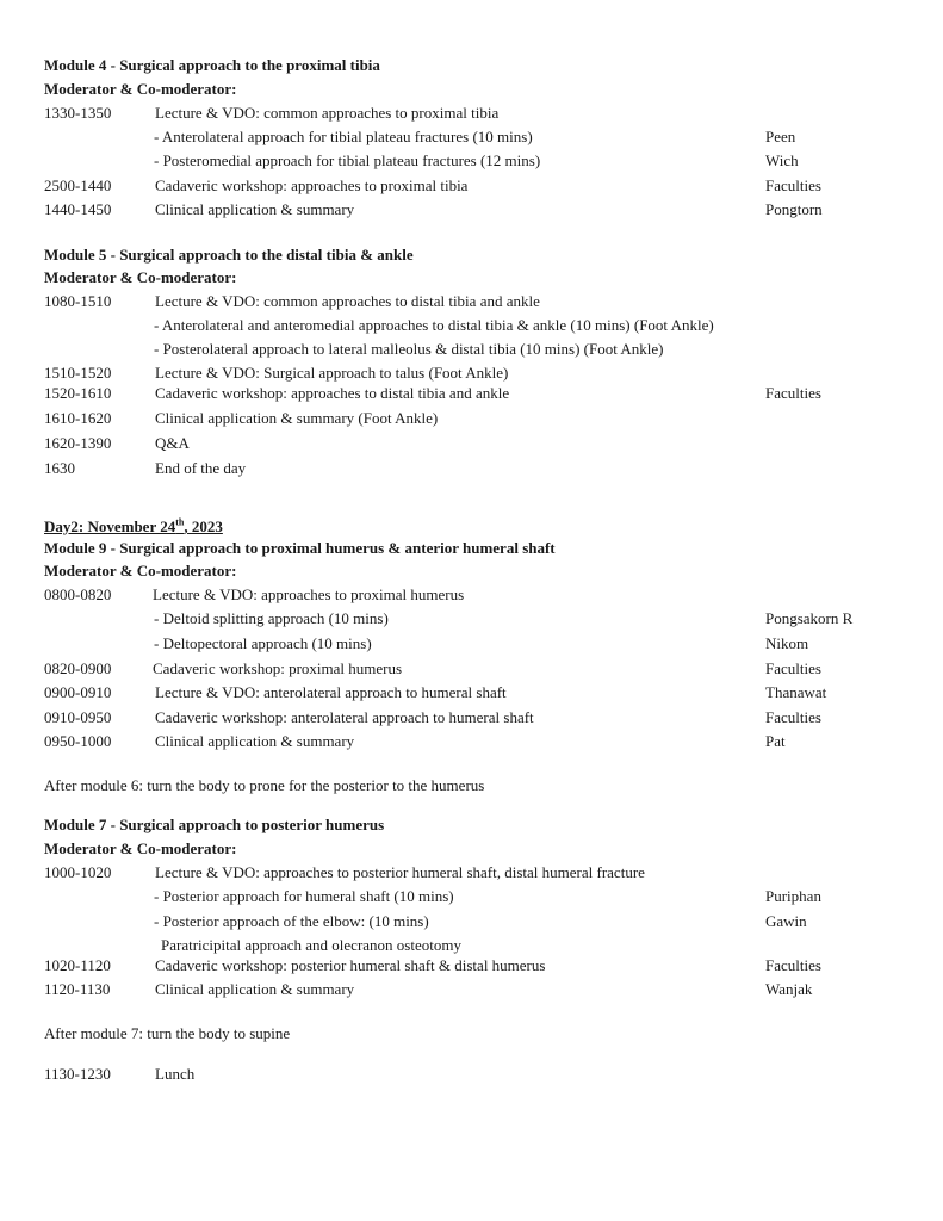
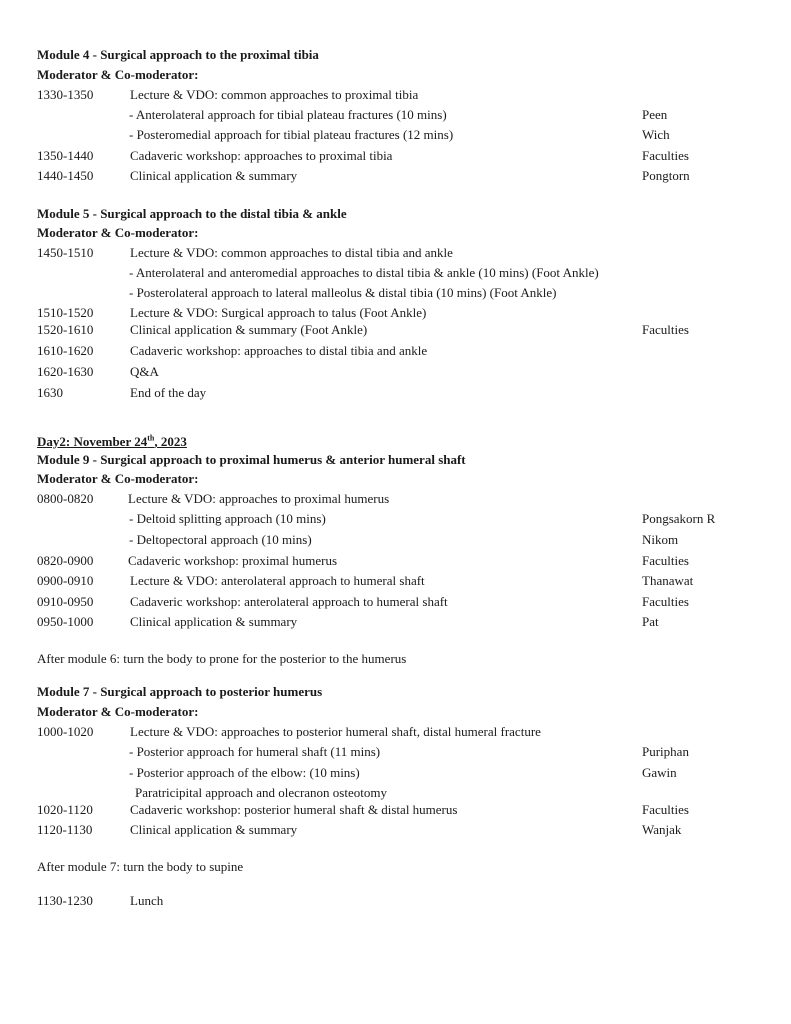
  Module 4 - Surgical approach to the proximal tibia
  Moderator & Co-moderator:
  1330-1350
  Lecture & VDO: common approaches to proximal tibia
  - Anterolateral approach for tibial plateau fractures (10 mins)
  Peen
  - Posteromedial approach for tibial plateau fractures (12 mins)
  Wich
- 2500-1440
+ 1350-1440
  Cadaveric workshop: approaches to proximal tibia
  Faculties
  1440-1450
  Clinical application & summary
  Pongtorn
  Module 5 - Surgical approach to the distal tibia & ankle
  Moderator & Co-moderator:
- 1080-1510
+ 1450-1510
  Lecture & VDO: common approaches to distal tibia and ankle
  - Anterolateral and anteromedial approaches to distal tibia & ankle (10 mins) (Foot Ankle)
  - Posterolateral approach to lateral malleolus & distal tibia (10 mins) (Foot Ankle)
  1510-1520
  Lecture & VDO: Surgical approach to talus (Foot Ankle)
  1520-1610
- Cadaveric workshop: approaches to distal tibia and ankle
+ Clinical application & summary (Foot Ankle)
  Faculties
  1610-1620
- Clinical application & summary (Foot Ankle)
+ Cadaveric workshop: approaches to distal tibia and ankle
- 1620-1390
+ 1620-1630
  Q&A
  1630
  End of the day
  Day2: November 24th, 2023
  Module 9 - Surgical approach to proximal humerus & anterior humeral shaft
  Moderator & Co-moderator:
  0800-0820
  Lecture & VDO: approaches to proximal humerus
  - Deltoid splitting approach (10 mins)
  Pongsakorn R
  - Deltopectoral approach (10 mins)
  Nikom
  0820-0900
  Cadaveric workshop: proximal humerus
  Faculties
  0900-0910
  Lecture & VDO: anterolateral approach to humeral shaft
  Thanawat
  0910-0950
  Cadaveric workshop: anterolateral approach to humeral shaft
  Faculties
  0950-1000
  Clinical application & summary
  Pat
  After module 6: turn the body to prone for the posterior to the humerus
  Module 7 - Surgical approach to posterior humerus
  Moderator & Co-moderator:
  1000-1020
  Lecture & VDO: approaches to posterior humeral shaft, distal humeral fracture
- - Posterior approach for humeral shaft (10 mins)
+ - Posterior approach for humeral shaft (11 mins)
  Puriphan
  - Posterior approach of the elbow: (10 mins)
  Gawin
  Paratricipital approach and olecranon osteotomy
  1020-1120
  Cadaveric workshop: posterior humeral shaft & distal humerus
  Faculties
  1120-1130
  Clinical application & summary
  Wanjak
  After module 7: turn the body to supine
  1130-1230
  Lunch
